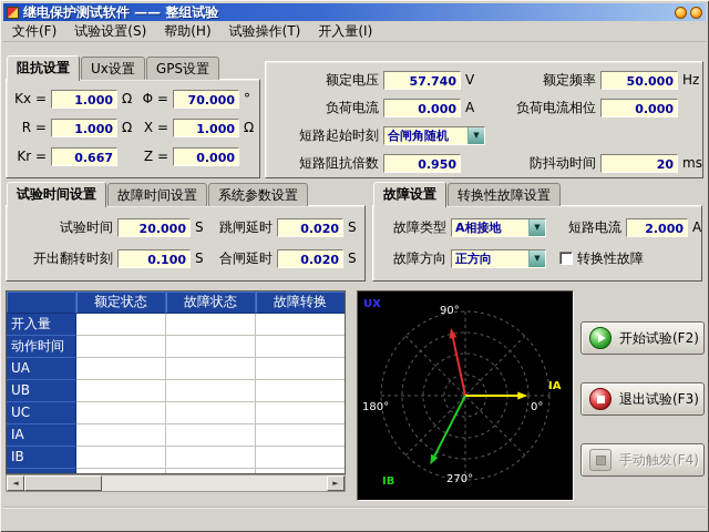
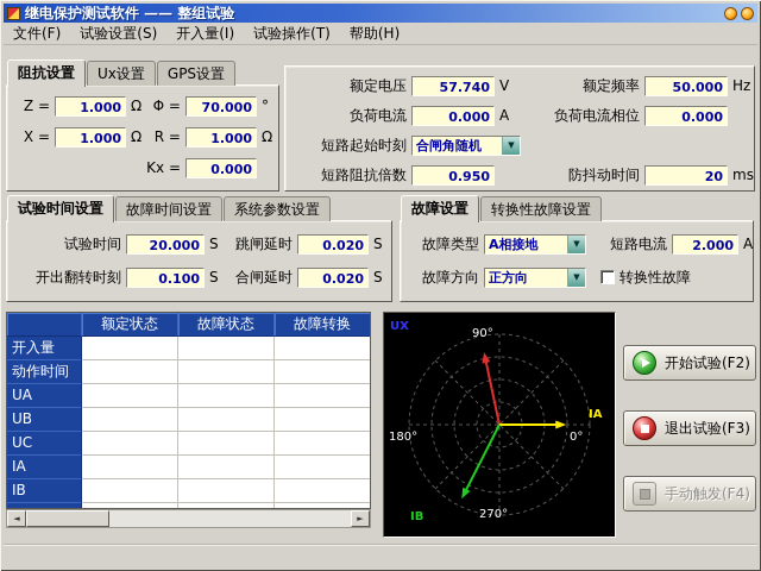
  继电保护测试软件 —— 整组试验
  文件(F)
  试验设置(S)
- 帮助(H)
+ 开入量(I)
  试验操作(T)
- 开入量(I)
+ 帮助(H)
  阻抗设置
  Ux设置
  GPS设置
- Kx =
+ Z =
  1.000
  Ω
  Φ =
  70.000
  °
- R =
+ X =
  1.000
  Ω
- X =
+ R =
  1.000
  Ω
- Kr =
- 0.667
- Z =
+ Kx =
  0.000
  额定电压
  57.740
  V
  额定频率
  50.000
  Hz
  负荷电流
  0.000
  A
  负荷电流相位
  0.000
  短路起始时刻
  合闸角随机
  ▼
  短路阻抗倍数
  0.950
  防抖动时间
  20
  ms
  试验时间设置
  故障时间设置
  系统参数设置
  试验时间
  20.000
  S
  跳闸延时
  0.020
  S
  开出翻转时刻
  0.100
  S
  合闸延时
  0.020
  S
  故障设置
  转换性故障设置
  故障类型
  A相接地
  ▼
  短路电流
  2.000
  A
  故障方向
  正方向
  ▼
  转换性故障
  额定状态
  故障状态
  故障转换
  开入量
  动作时间
  UA
  UB
  UC
  IA
  IB
  ◄
  ►
  90°
  0°
  180°
  270°
  UX
  IA
  IB
  开始试验(F2)
  退出试验(F3)
  手动触发(F4)
